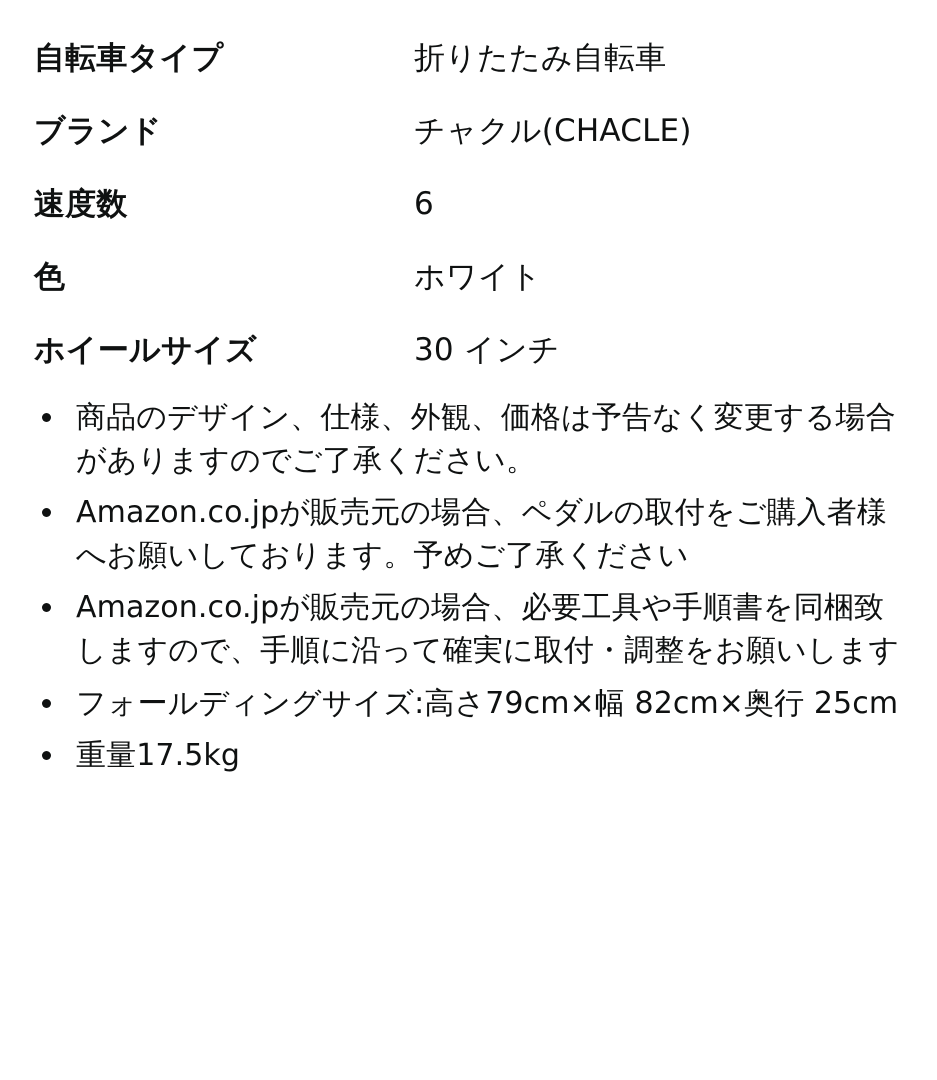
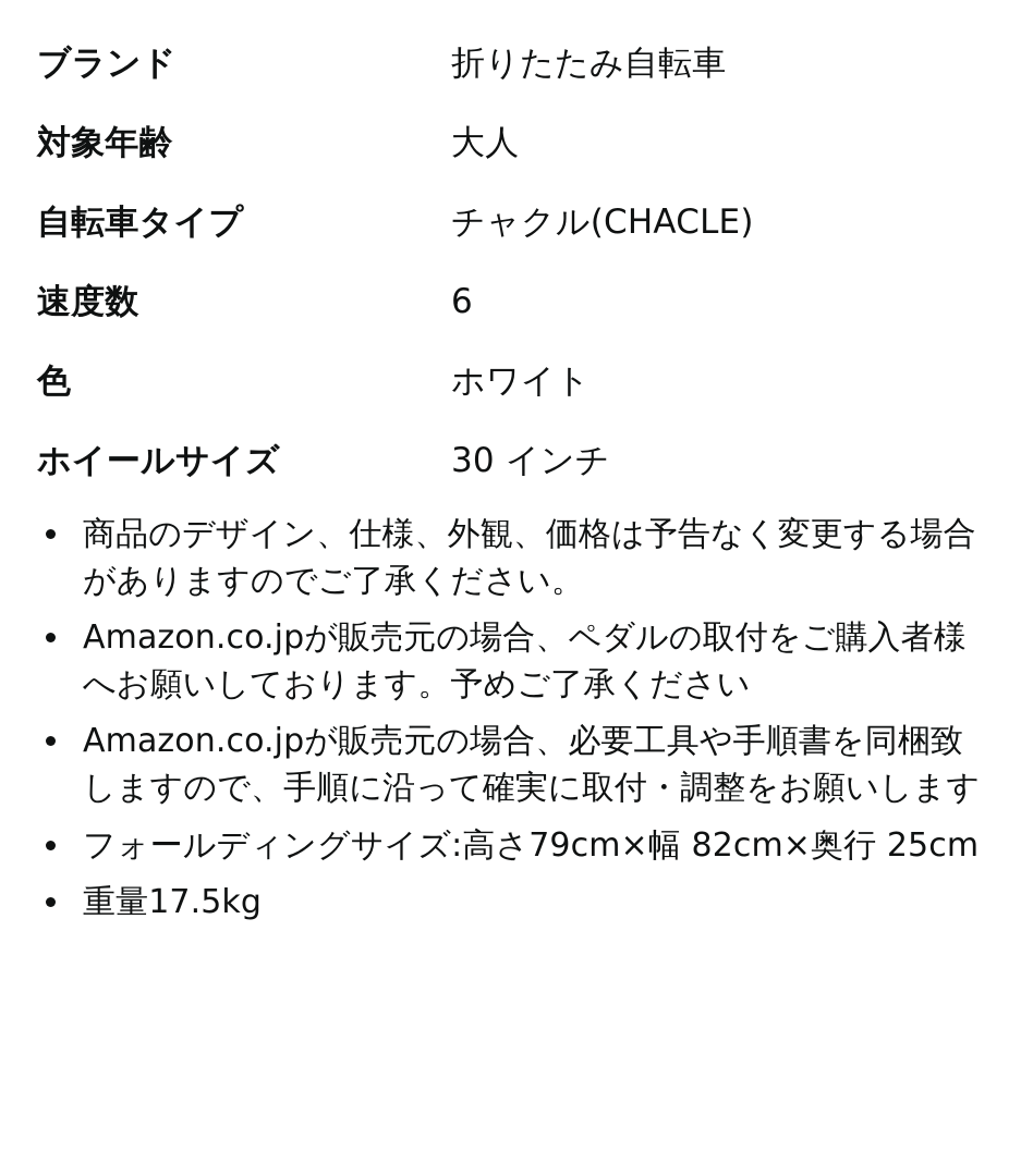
- 自転車タイプ	折りたたみ自転車
+ ブランド	折りたたみ自転車
+ 対象年齢	大人
- ブランド	チャクル(CHACLE)
+ 自転車タイプ	チャクル(CHACLE)
  速度数	6
  色	ホワイト
  ホイールサイズ	30 インチ
  商品のデザイン、仕様、外観、価格は予告なく変更する場合がありますのでご了承ください。
  Amazon.co.jpが販売元の場合、ペダルの取付をご購入者様へお願いしております。予めご了承ください
  Amazon.co.jpが販売元の場合、必要工具や手順書を同梱致しますので、手順に沿って確実に取付・調整をお願いします
  フォールディングサイズ:高さ79cm×幅 82cm×奥行 25cm
  重量17.5kg
